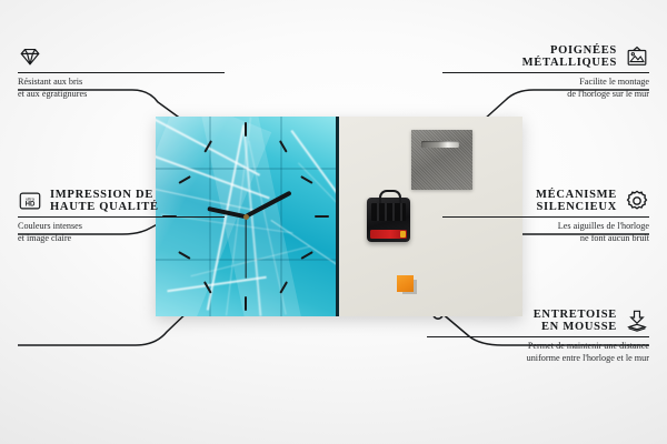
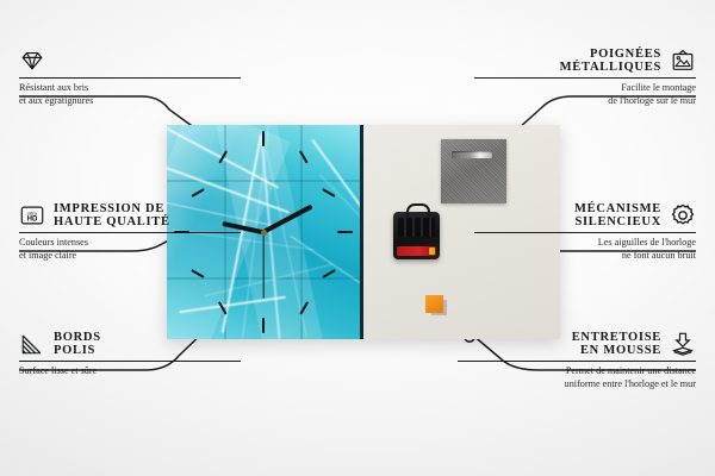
  Résistant aux bris
  et aux égratignures
  IMPRESSION DE
  HAUTE QUALITÉ
  Couleurs intenses
  et image claire
+ BORDS
+ POLIS
+ Surface lisse et sûre
  POIGNÉES
  MÉTALLIQUES
  Facilite le montage
  de l'horloge sur le mur
  MÉCANISME
  SILENCIEUX
  Les aiguilles de l'horloge
  ne font aucun bruit
  ENTRETOISE
  EN MOUSSE
  Permet de maintenir une distance
  uniforme entre l'horloge et le mur
